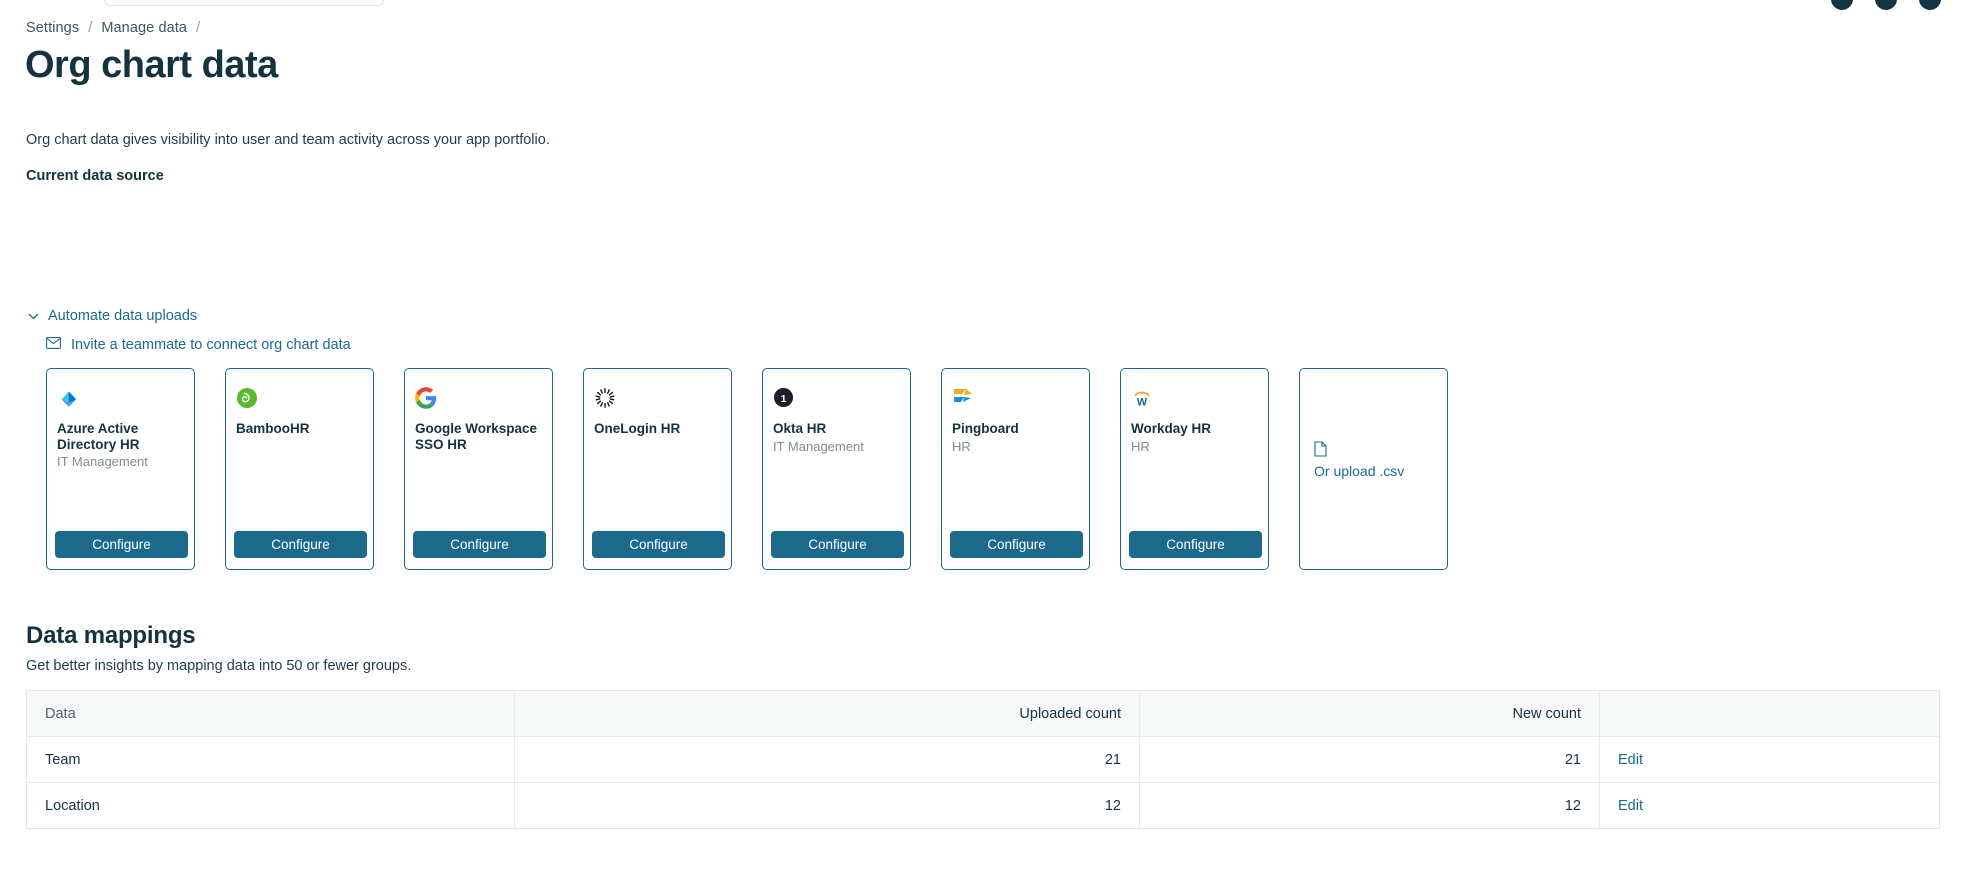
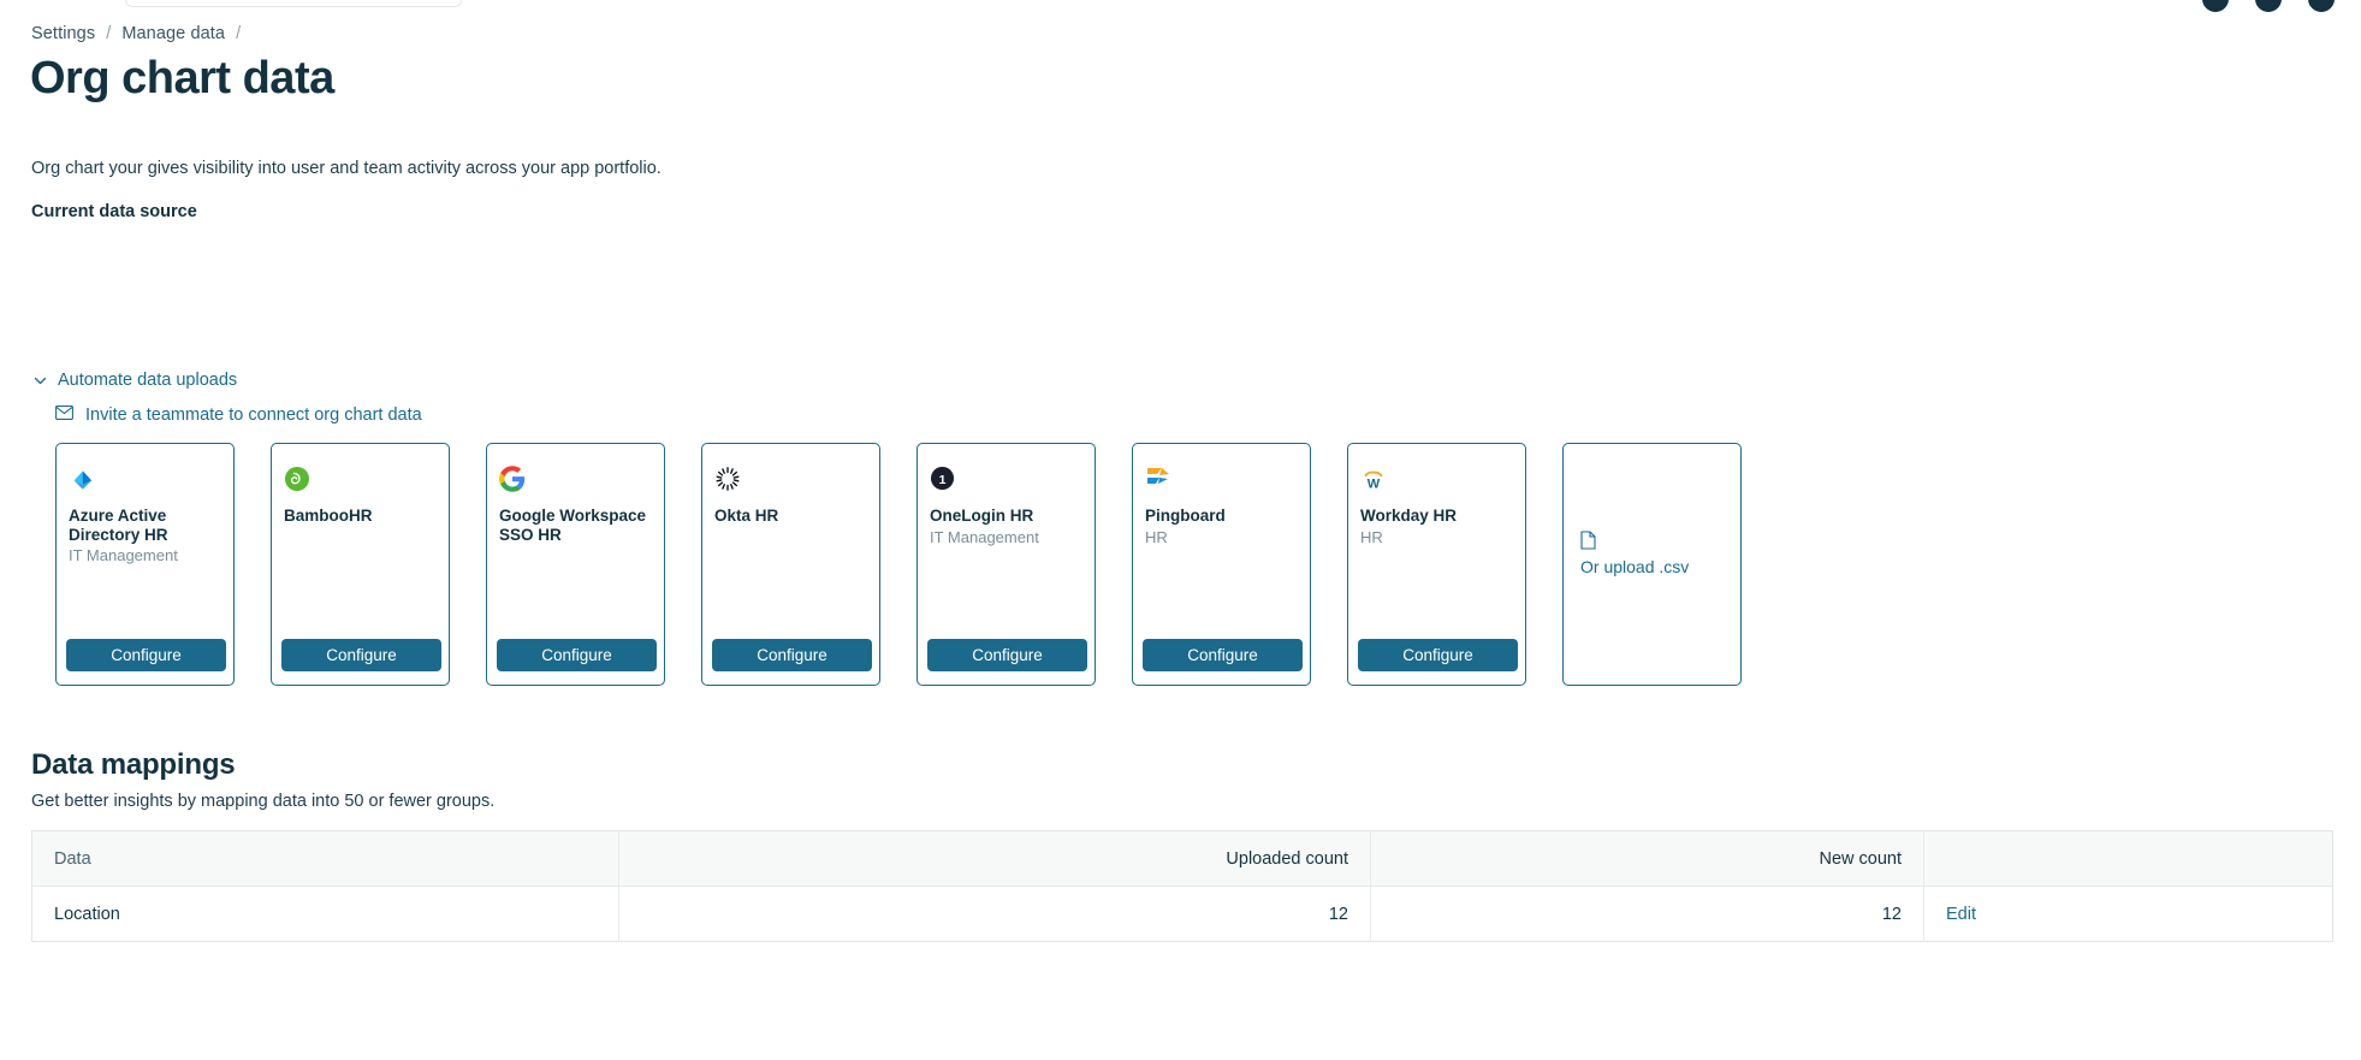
  Settings
  /
  Manage data
  /
  Org chart data
- Org chart data gives visibility into user and team activity across your app portfolio.
+ Org chart your gives visibility into user and team activity across your app portfolio.
  Current data source
  Automate data uploads
  Invite a teammate to connect org chart data
  Azure Active Directory HR
  IT Management
  Configure
  BambooHR
  Configure
  Google Workspace SSO HR
  Configure
- OneLogin HR
+ Okta HR
  Configure
  1
- Okta HR
+ OneLogin HR
  IT Management
  Configure
  Pingboard
  HR
  Configure
  W
  Workday HR
  HR
  Configure
  Or upload .csv
  Data mappings
  Get better insights by mapping data into 50 or fewer groups.
  Data	Uploaded count	New count
- Team	21	21	Edit
  Location	12	12	Edit
